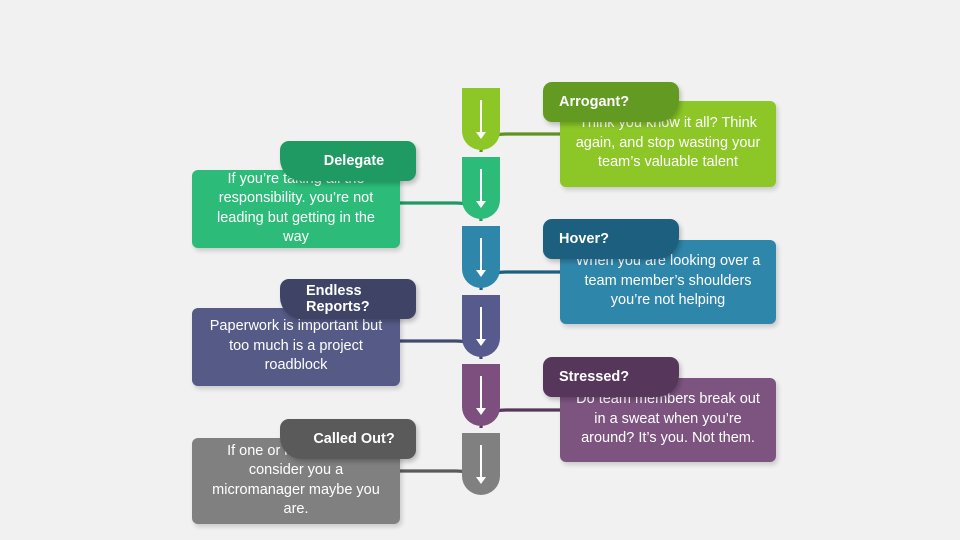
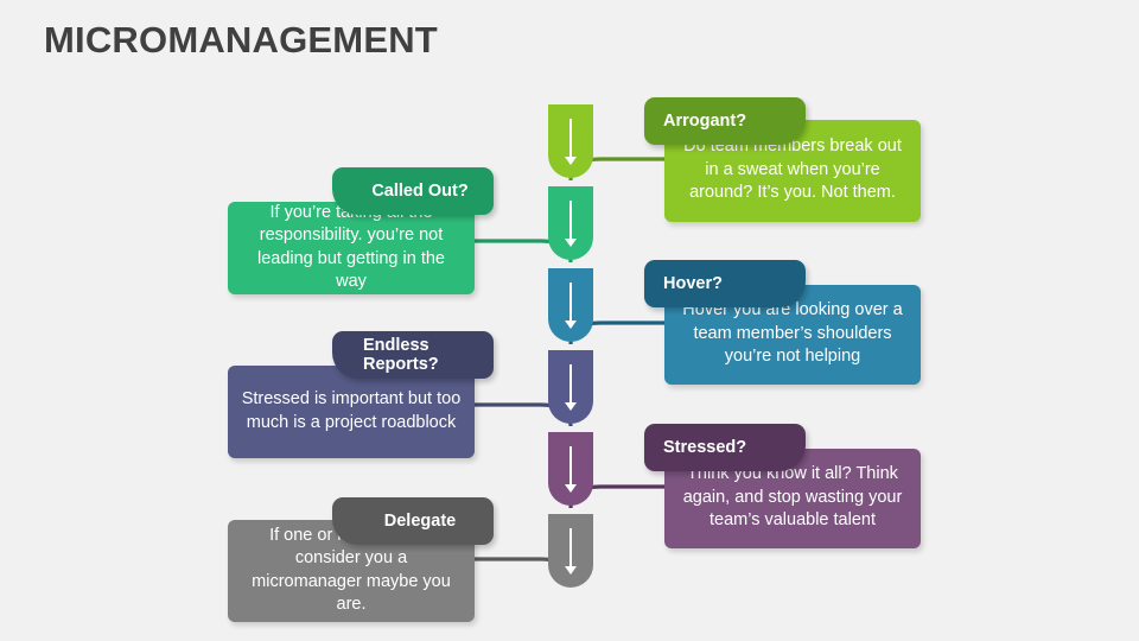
+ MICROMANAGEMENT
  If you’re t responsibility. you’re not leading but getting in the way
- Delegate
+ Called Out?
- Paperwork is important but too much is a project roadblock
+ Stressed is important but too much is a project roadblock
  Endless Reports?
  If one or consider you a micromanager maybe you are.
- Called Out?
+ Delegate
- Think you know it all? Think again, and stop wasting your team’s valuable talent
+ Do team members break out in a sweat when you’re around? It’s you. Not them.
  Arrogant?
- When you are looking over a team member’s shoulders you’re not helping
+ Hover you are looking over a team member’s shoulders you’re not helping
  Hover?
- Do team members break out in a sweat when you’re around? It’s you. Not them.
+ Think you know it all? Think again, and stop wasting your team’s valuable talent
  Stressed?
